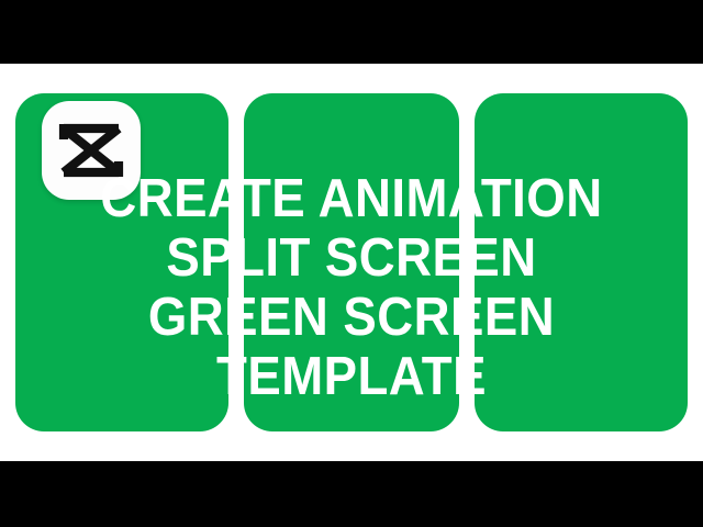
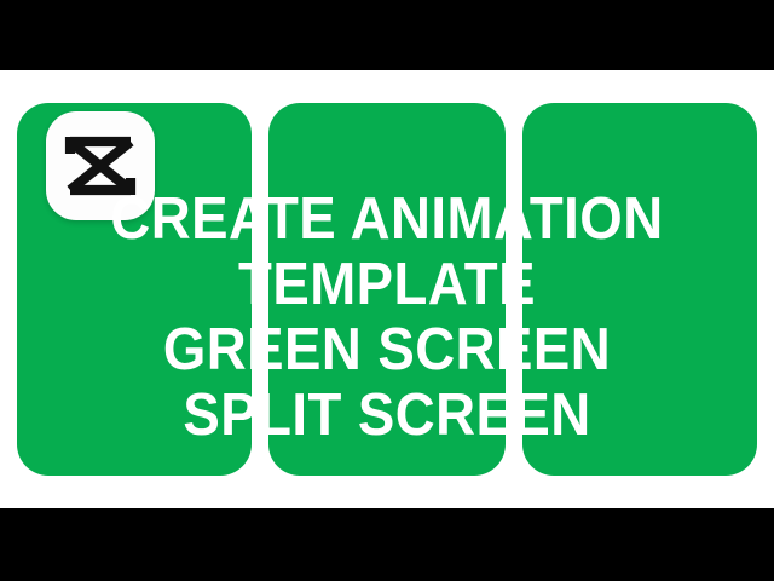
  CREATE ANIMATION
- SPLIT SCREEN
+ TEMPLATE
  GREEN SCREEN
- TEMPLATE
+ SPLIT SCREEN
